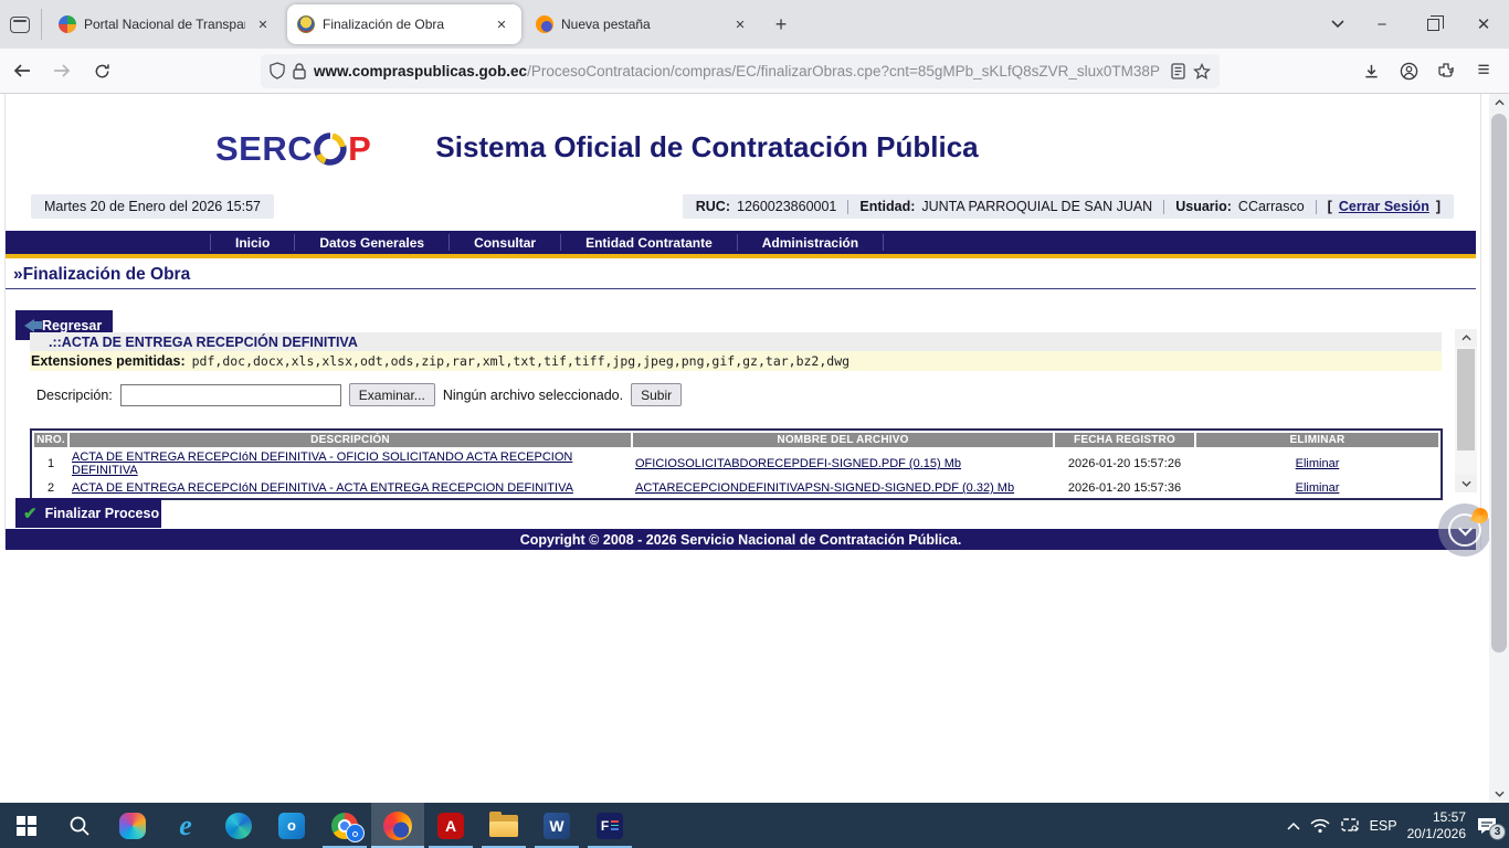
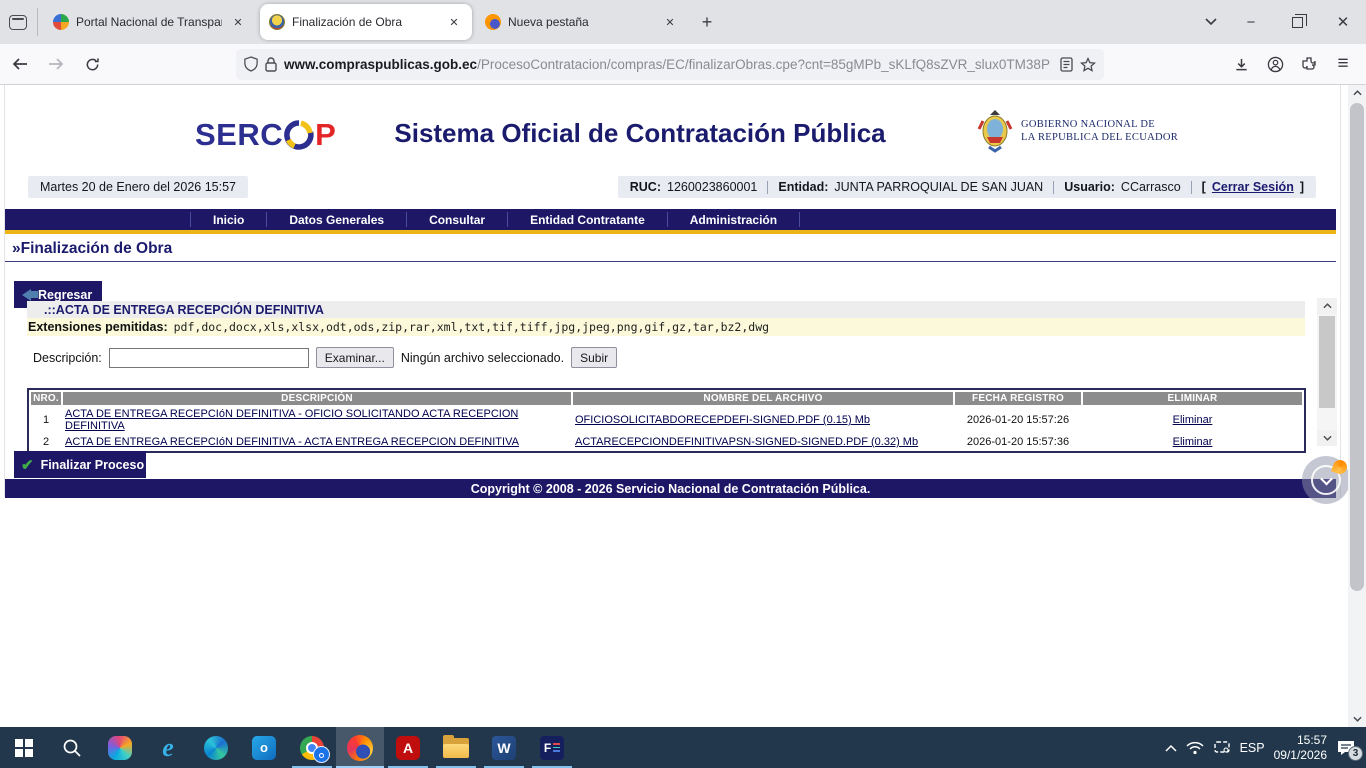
  Portal Nacional de Transpa
  ✕
  Finalización de Obra
  ✕
  Nueva pestaña
  ✕
  +
  −
  ✕
  www.compraspublicas.gob.ec/ProcesoContratacion/compras/EC/finalizarObras.cpe?cnt=85gMPb_sKLfQ8sZVR_slux0TM38P
  ≡
  SERC
  P
  Sistema Oficial de Contratación Pública
+ GOBIERNO NACIONAL DE
+ LA REPUBLICA DEL ECUADOR
  Martes 20 de Enero del 2026 15:57
  RUC:
  1260023860001
  Entidad:
  JUNTA PARROQUIAL DE SAN JUAN
  Usuario:
  CCarrasco
  [
  Cerrar Sesión
  ]
  Inicio
  Datos Generales
  Consultar
  Entidad Contratante
  Administración
  »Finalización de Obra
  Regresar
  .::ACTA DE ENTREGA RECEPCIÓN DEFINITIVA
  Extensiones pemitidas:
  pdf,doc,docx,xls,xlsx,odt,ods,zip,rar,xml,txt,tif,tiff,jpg,jpeg,png,gif,gz,tar,bz2,dwg
  Descripción:
  Examinar...
  Ningún archivo seleccionado.
  Subir
  NRO.	DESCRIPCIÓN	NOMBRE DEL ARCHIVO	FECHA REGISTRO	ELIMINAR
  1	ACTA DE ENTREGA RECEPCIóN DEFINITIVA - OFICIO SOLICITANDO ACTA RECEPCION DEFINITIVA	OFICIOSOLICITABDORECEPDEFI-SIGNED.PDF (0.15) Mb	2026-01-20 15:57:26	Eliminar
  2	ACTA DE ENTREGA RECEPCIóN DEFINITIVA - ACTA ENTREGA RECEPCION DEFINITIVA	ACTARECEPCIONDEFINITIVAPSN-SIGNED-SIGNED.PDF (0.32) Mb	2026-01-20 15:57:36	Eliminar
  ✔
  Finalizar Proceso
  Copyright © 2008 - 2026 Servicio Nacional de Contratación Pública.
  e
  o
  A
  W
  F
  ESP
  15:57
- 20/1/2026
+ 09/1/2026
  3
